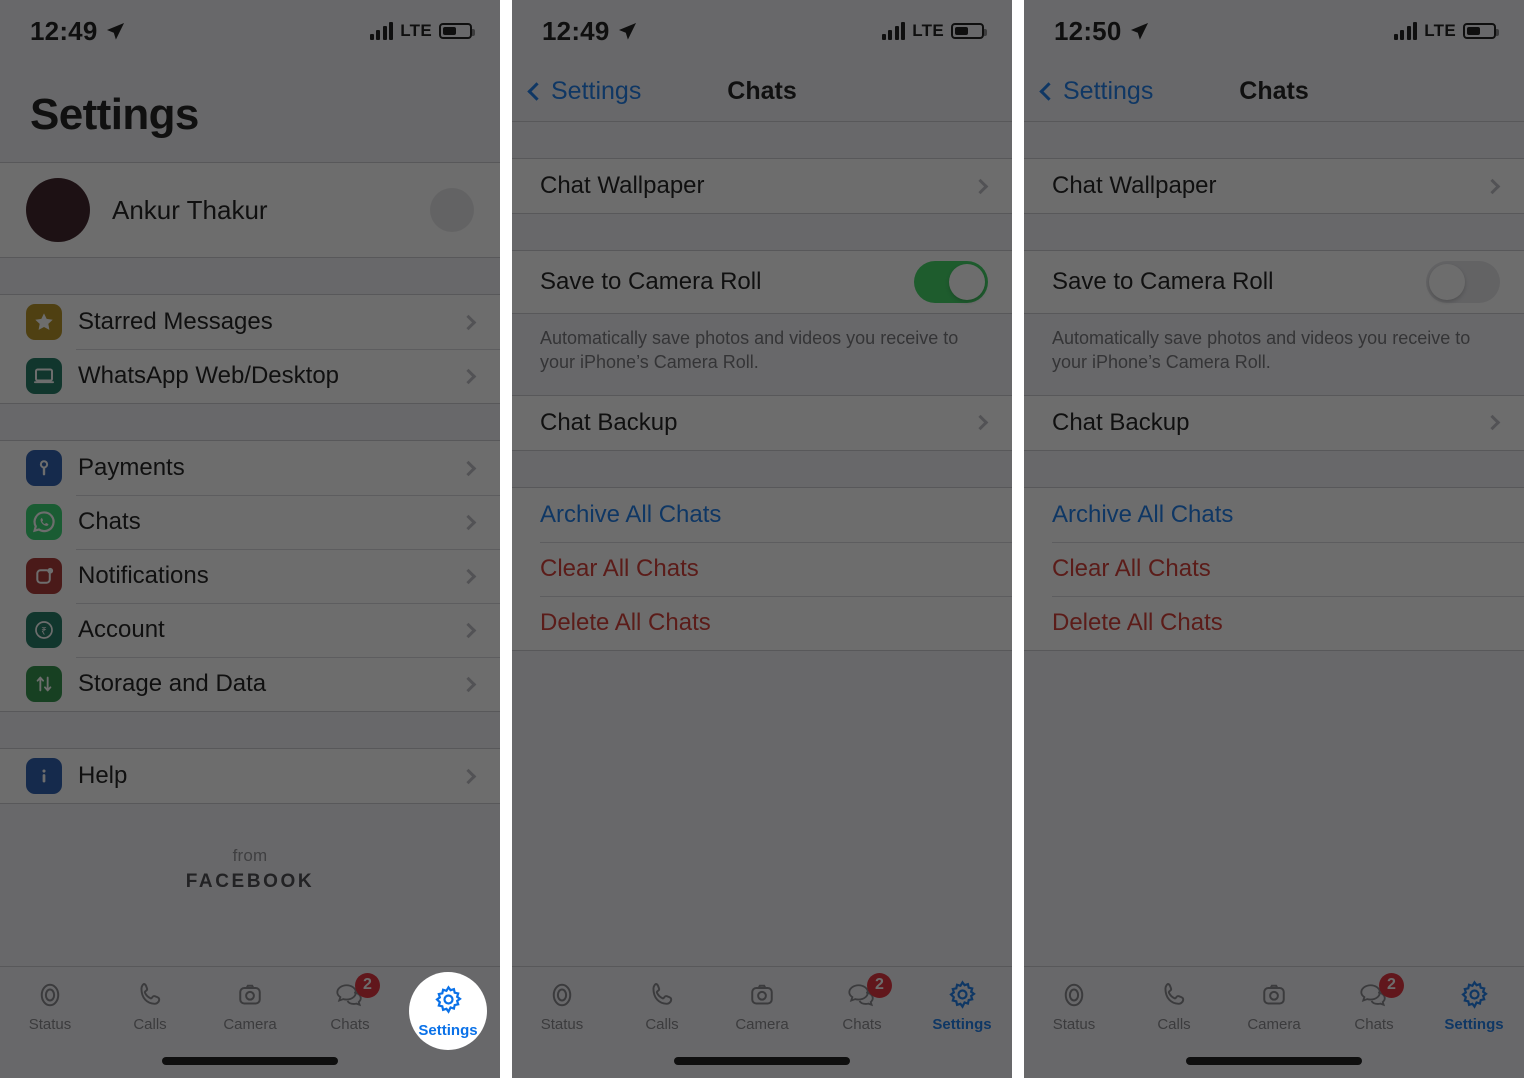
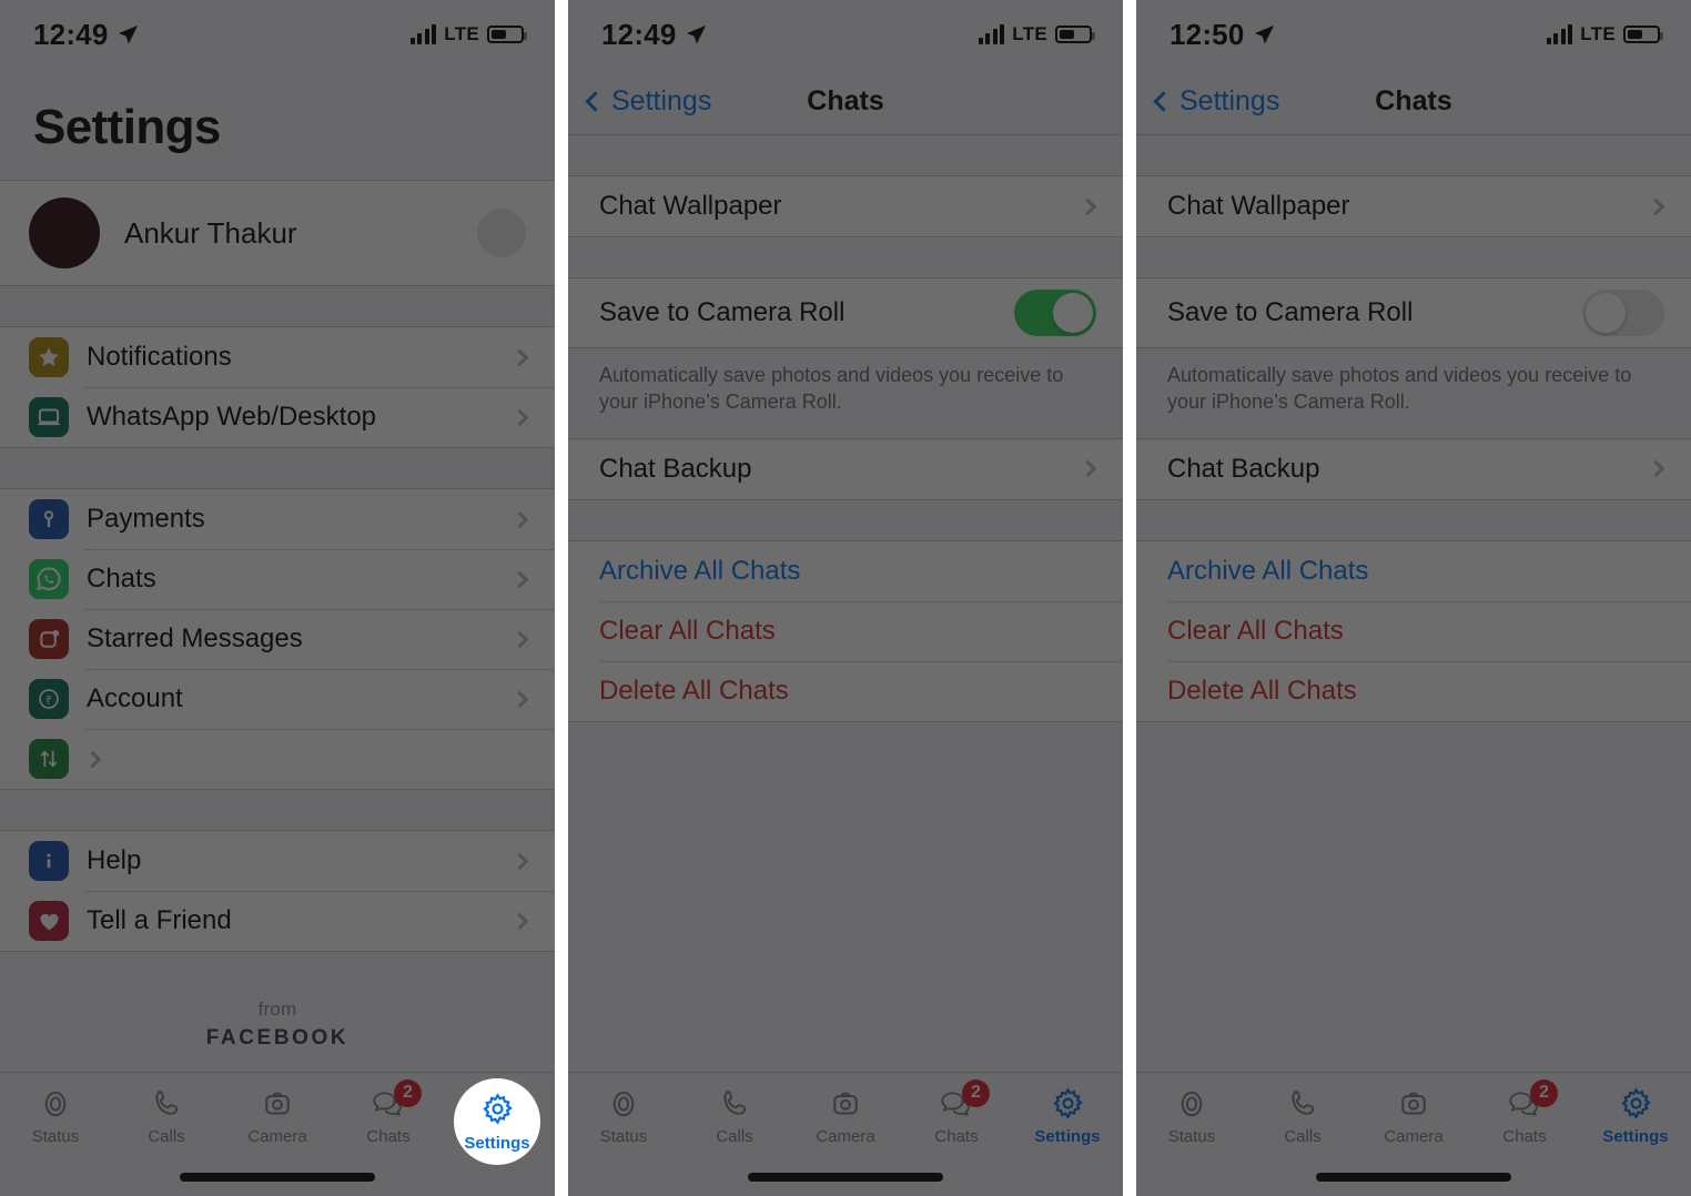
  12:49
  LTE
  Settings
  Ankur Thakur
- Starred Messages
+ Notifications
  WhatsApp Web/Desktop
  Payments
  Chats
- Notifications
+ Starred Messages
  ₹
  Account
- Storage and Data
  Help
+ Tell a Friend
  from
  FACEBOOK
  Status
  Calls
  Camera
  2
  Chats
  Settings
  12:49
  LTE
  Settings
  Chats
  Chat Wallpaper
  Save to Camera Roll
  Automatically save photos and videos you receive to your iPhone’s Camera Roll.
  Chat Backup
  Archive All Chats
  Clear All Chats
  Delete All Chats
  Status
  Calls
  Camera
  2
  Chats
  Settings
  12:50
  LTE
  Settings
  Chats
  Chat Wallpaper
  Save to Camera Roll
  Automatically save photos and videos you receive to your iPhone’s Camera Roll.
  Chat Backup
  Archive All Chats
  Clear All Chats
  Delete All Chats
  Status
  Calls
  Camera
  2
  Chats
  Settings
